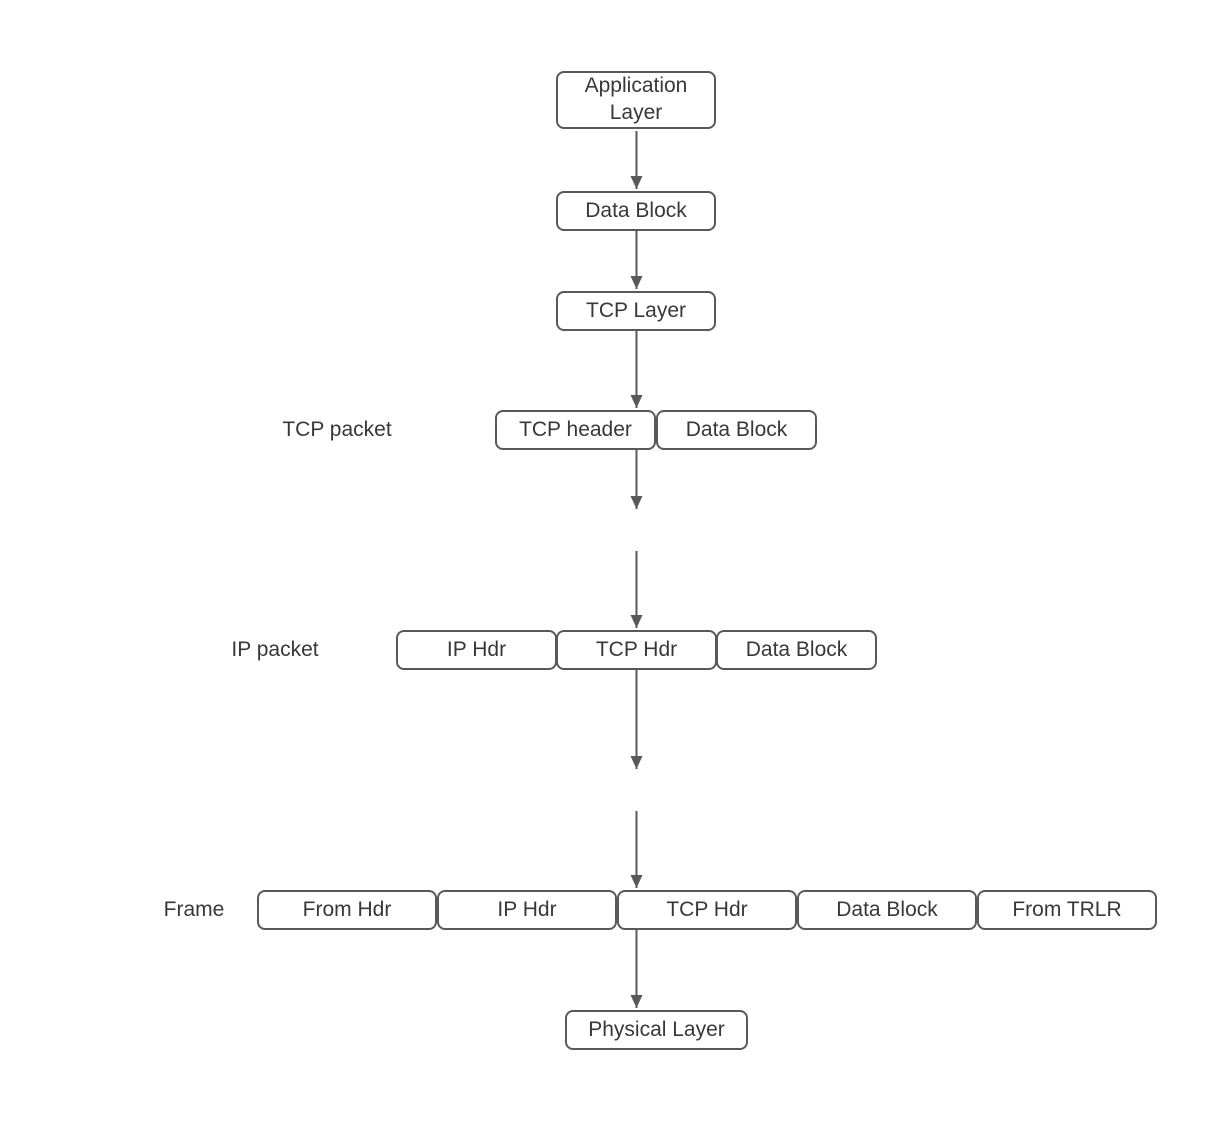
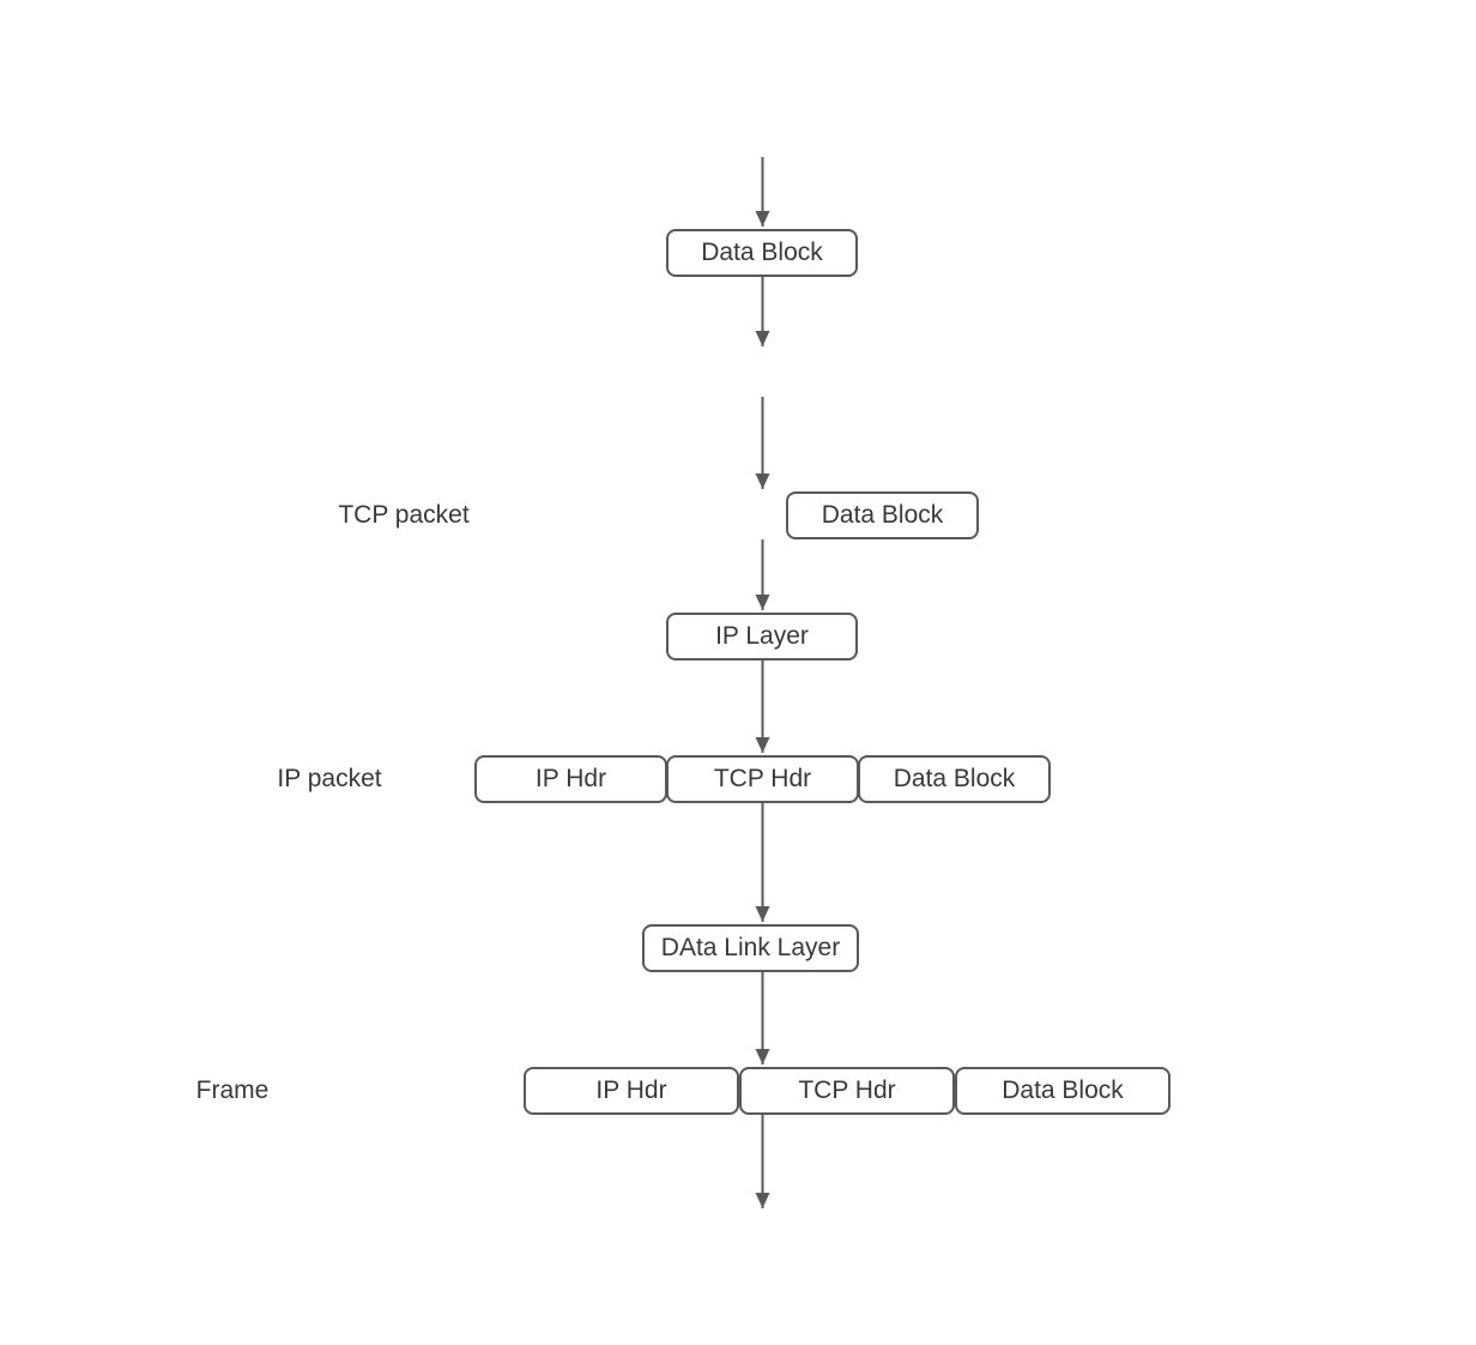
- Application Layer
  Data Block
- TCP Layer
  TCP packet
- TCP header
  Data Block
+ IP Layer
  IP packet
  IP Hdr
  TCP Hdr
  Data Block
+ DAta Link Layer
  Frame
- From Hdr
  IP Hdr
  TCP Hdr
  Data Block
- From TRLR
- Physical Layer
